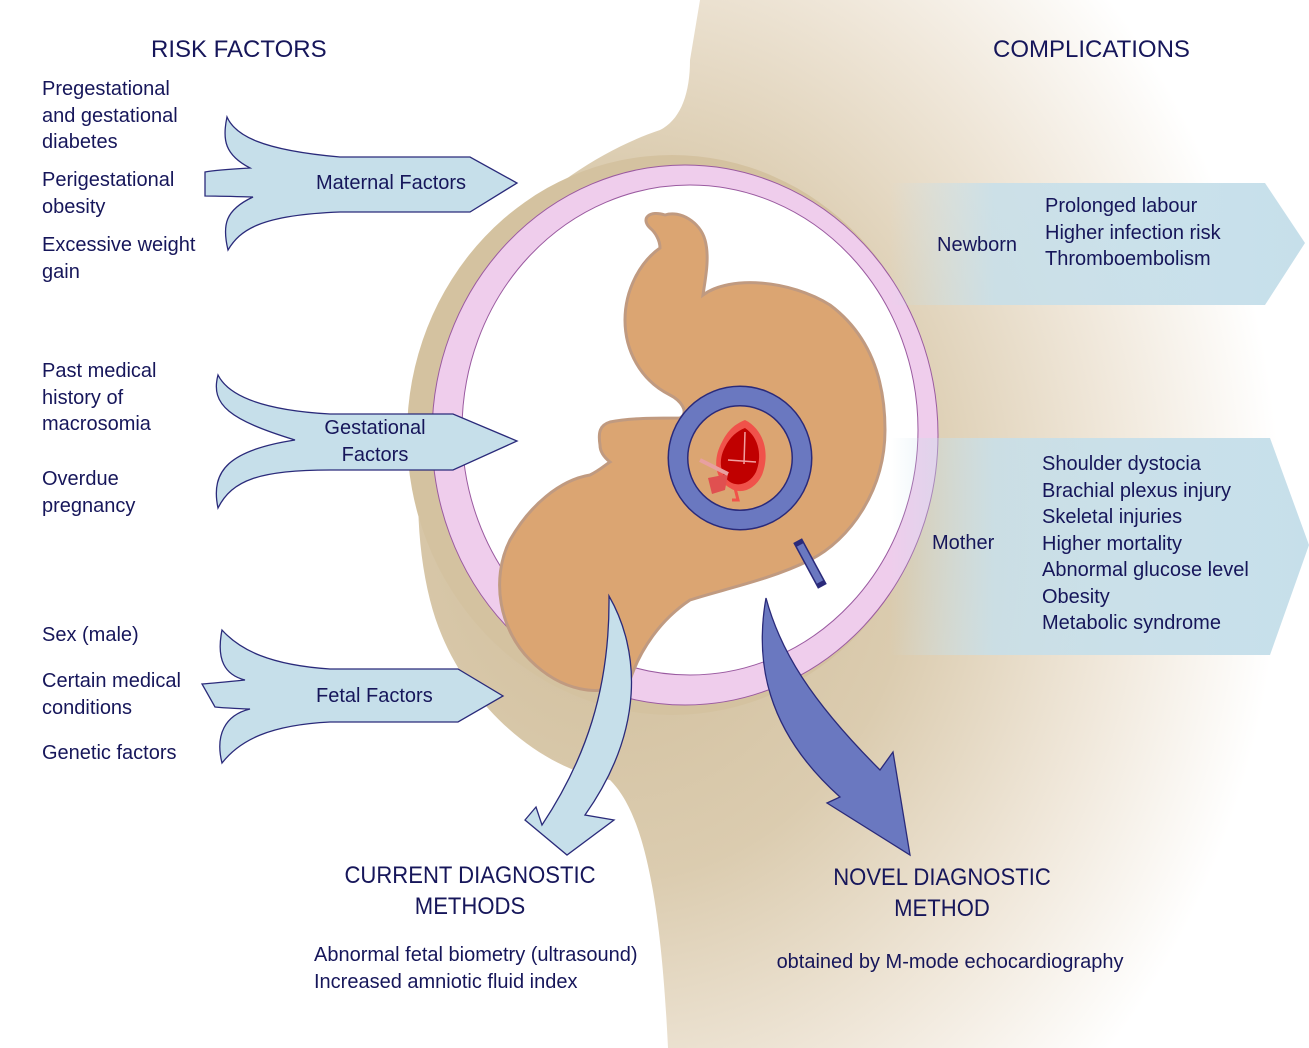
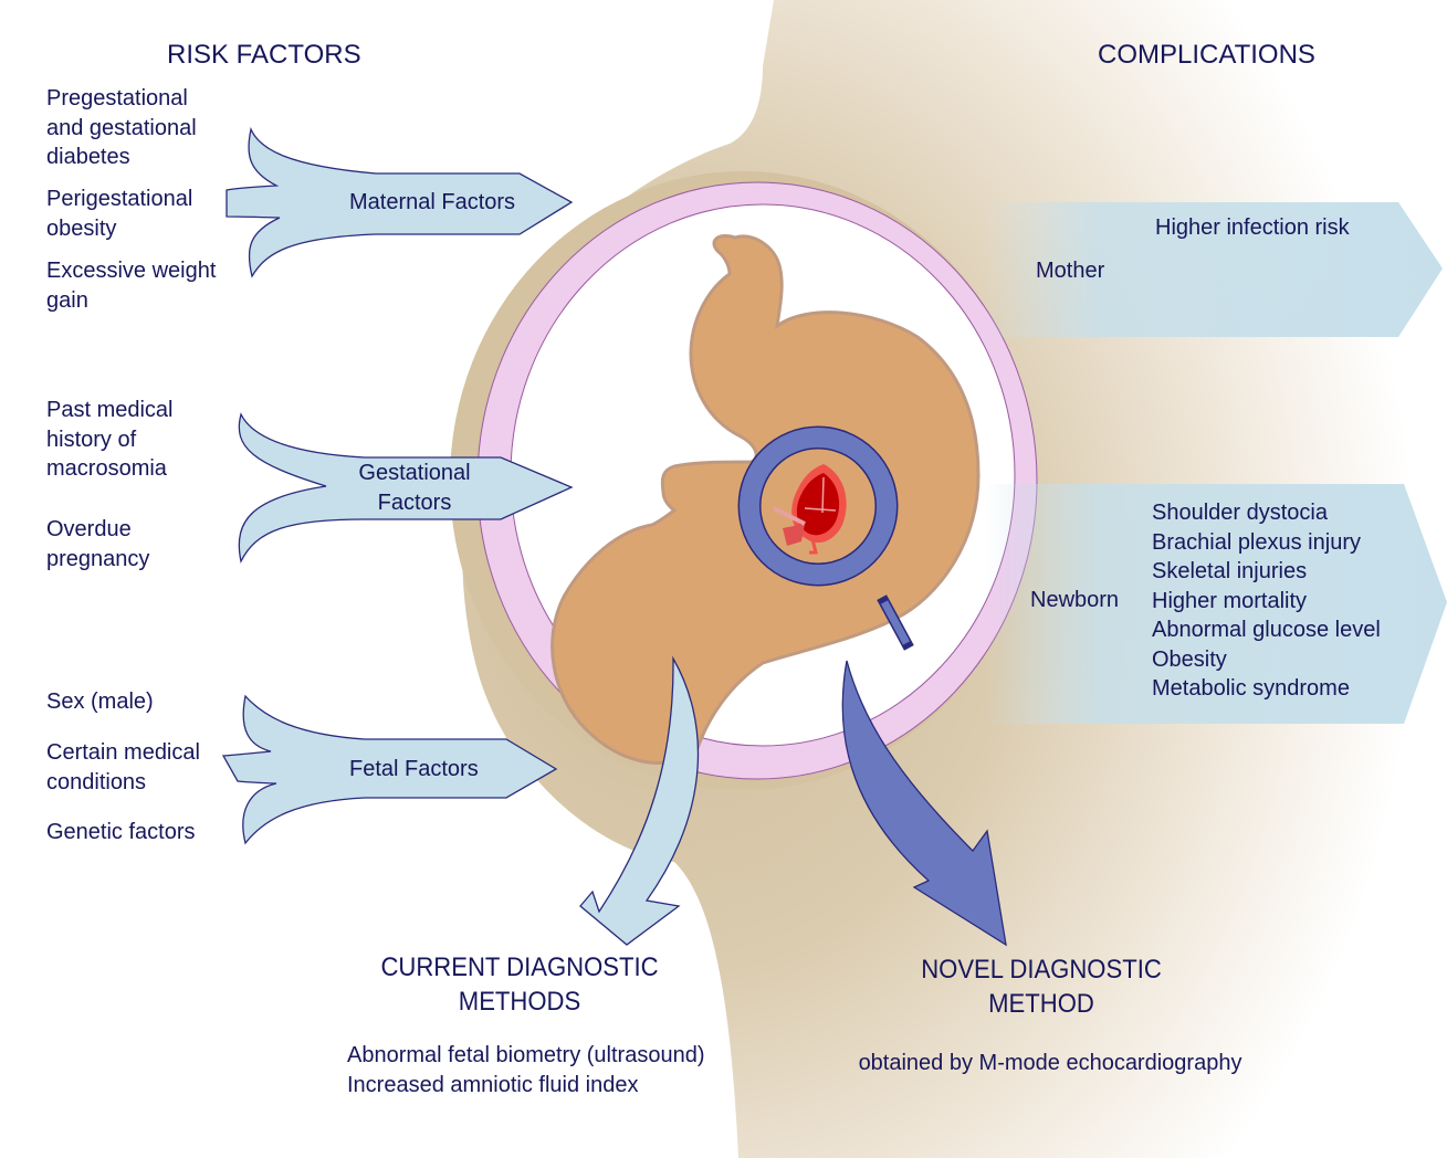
  RISK FACTORS
  COMPLICATIONS
  Pregestational
  and gestational
  diabetes
  Perigestational
  obesity
  Excessive weight
  gain
  Maternal Factors
  Past medical
  history of
  macrosomia
  Overdue
  pregnancy
  Gestational
  Factors
  Sex (male)
  Certain medical
  conditions
  Genetic factors
  Fetal Factors
- Newborn
+ Mother
- Prolonged labour
  Higher infection risk
- Thromboembolism
- Mother
+ Newborn
  Shoulder dystocia
  Brachial plexus injury
  Skeletal injuries
  Higher mortality
  Abnormal glucose level
  Obesity
  Metabolic syndrome
  CURRENT DIAGNOSTIC
  METHODS
  Abnormal fetal biometry (ultrasound)
  Increased amniotic fluid index
  NOVEL DIAGNOSTIC
  METHOD
  obtained by M-mode echocardiography
